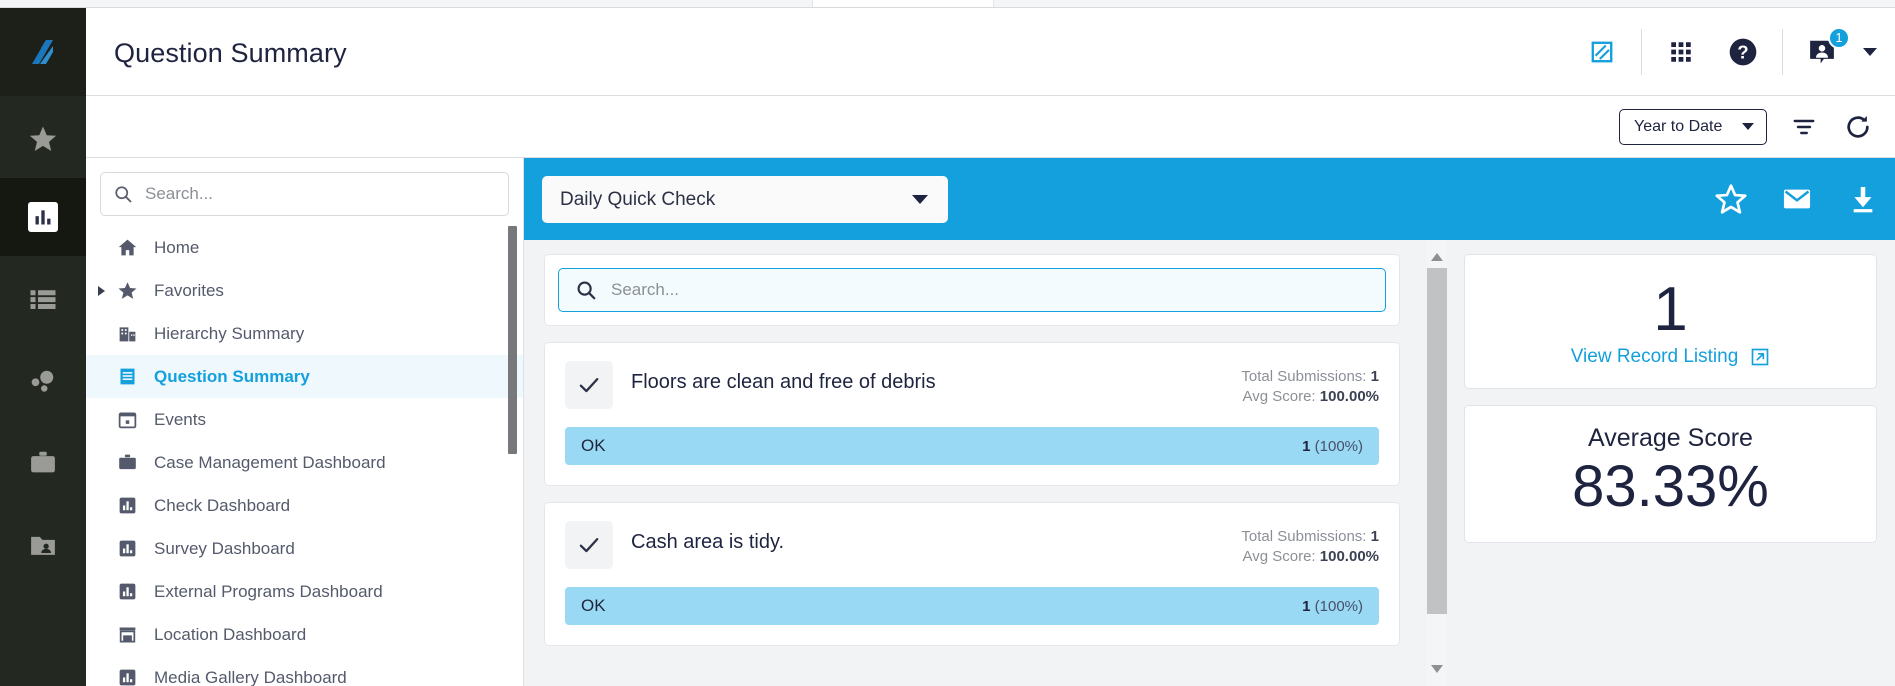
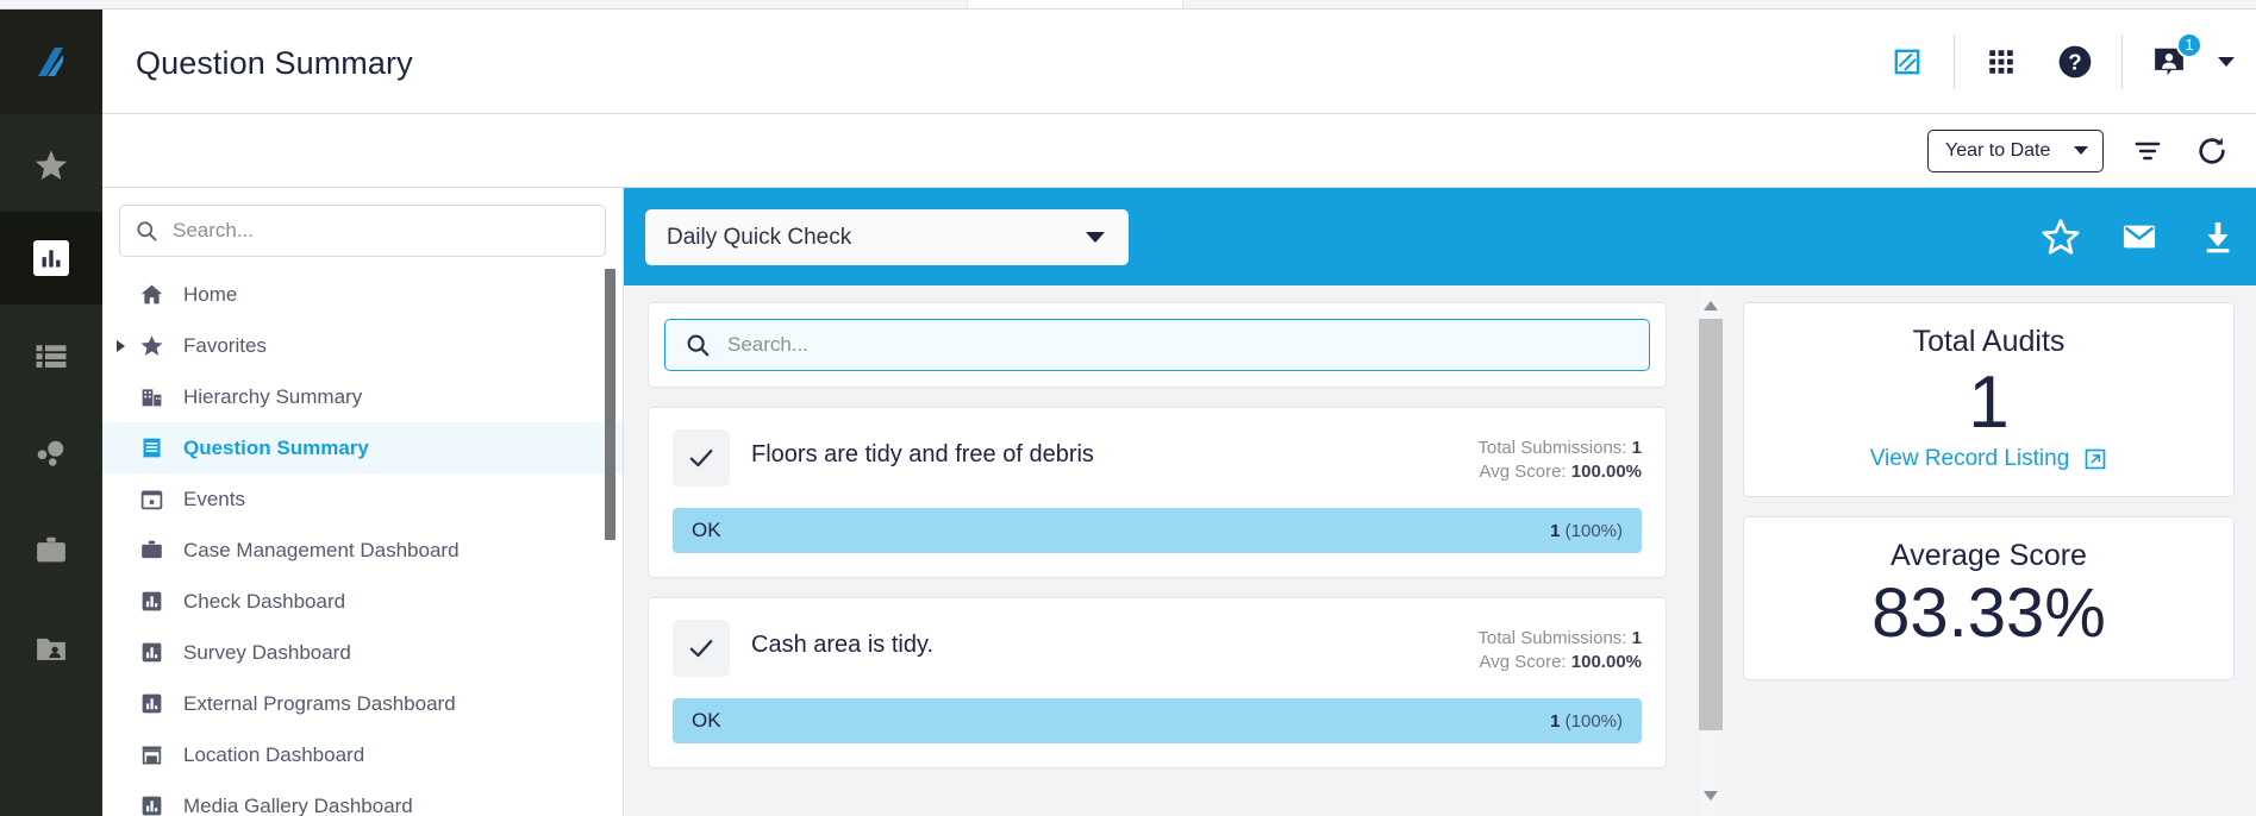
  Question Summary
  ?
  1
  Year to Date
  Search...
  Home
  Favorites
  Hierarchy Summary
  Question Summary
  Events
  Case Management Dashboard
  Check Dashboard
  Survey Dashboard
  External Programs Dashboard
  Location Dashboard
  Media Gallery Dashboard
  Daily Quick Check
  Search...
- Floors are clean and free of debris
+ Floors are tidy and free of debris
  Total Submissions: 1
  Avg Score: 100.00%
  OK
  1 (100%)
  Cash area is tidy.
  Total Submissions: 1
  Avg Score: 100.00%
  OK
  1 (100%)
+ Total Audits
  1
  View Record Listing
  Average Score
  83.33%
